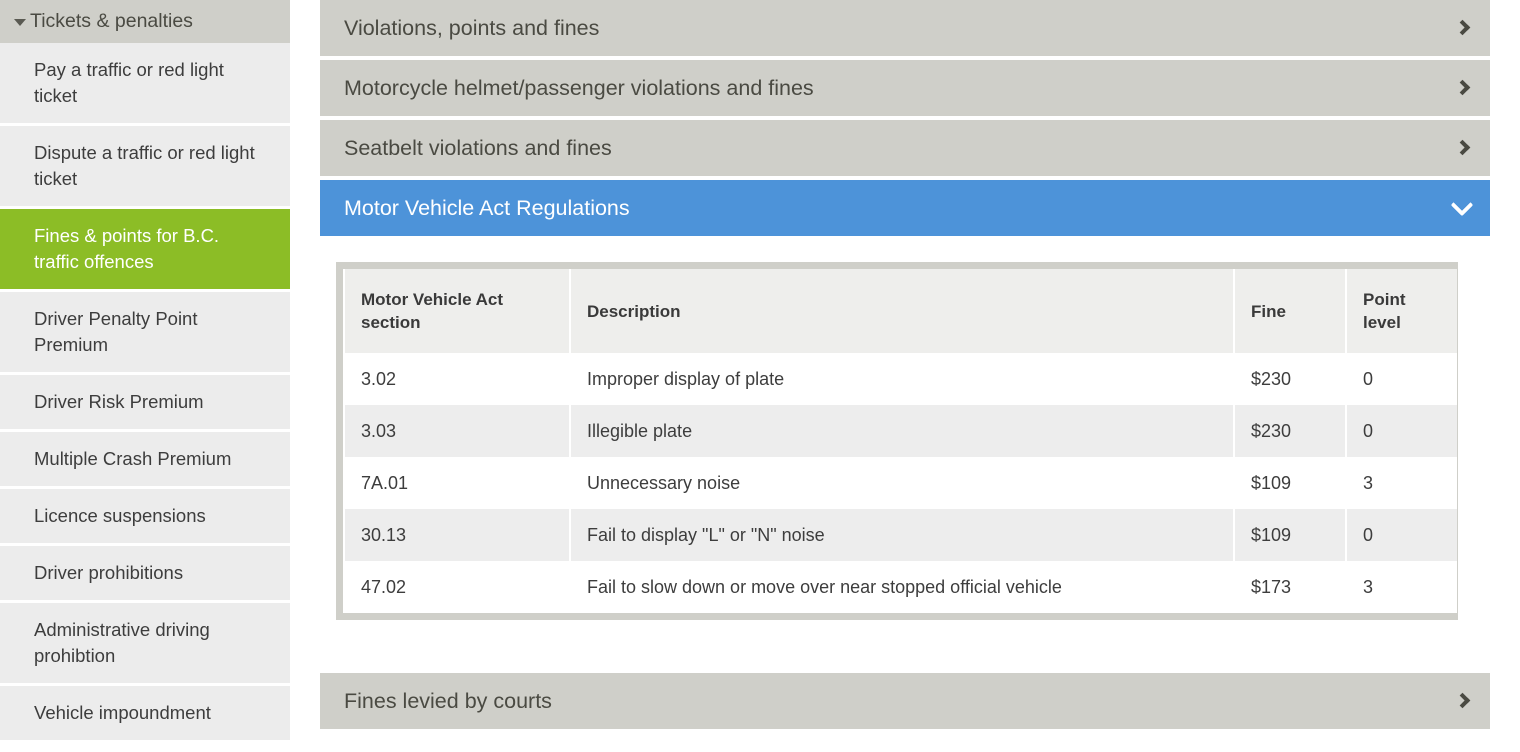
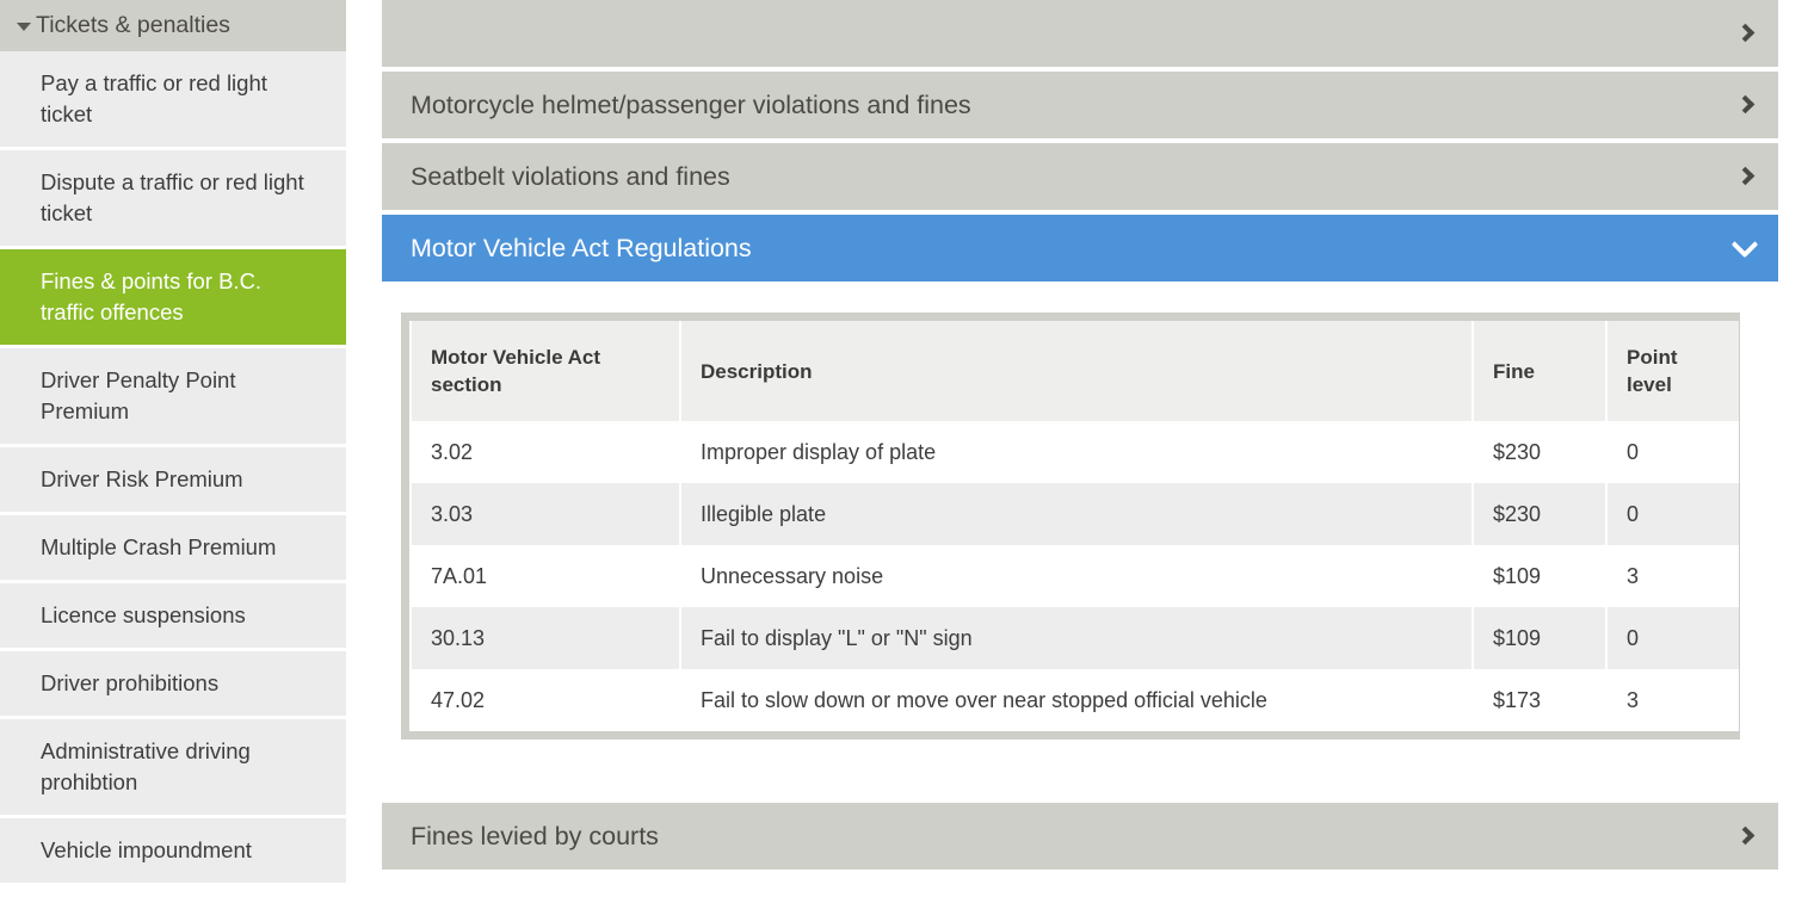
  Tickets & penalties
  Pay a traffic or red light ticket
  Dispute a traffic or red light ticket
  Fines & points for B.C. traffic offences
  Driver Penalty Point Premium
  Driver Risk Premium
  Multiple Crash Premium
  Licence suspensions
  Driver prohibitions
  Administrative driving prohibtion
  Vehicle impoundment
- Violations, points and fines
  Motorcycle helmet/passenger violations and fines
  Seatbelt violations and fines
  Motor Vehicle Act Regulations
  Motor Vehicle Act section	Description	Fine	Point level
  3.02	Improper display of plate	$230	0
  3.03	Illegible plate	$230	0
  7A.01	Unnecessary noise	$109	3
- 30.13	Fail to display "L" or "N" noise	$109	0
+ 30.13	Fail to display "L" or "N" sign	$109	0
  47.02	Fail to slow down or move over near stopped official vehicle	$173	3
  Fines levied by courts
